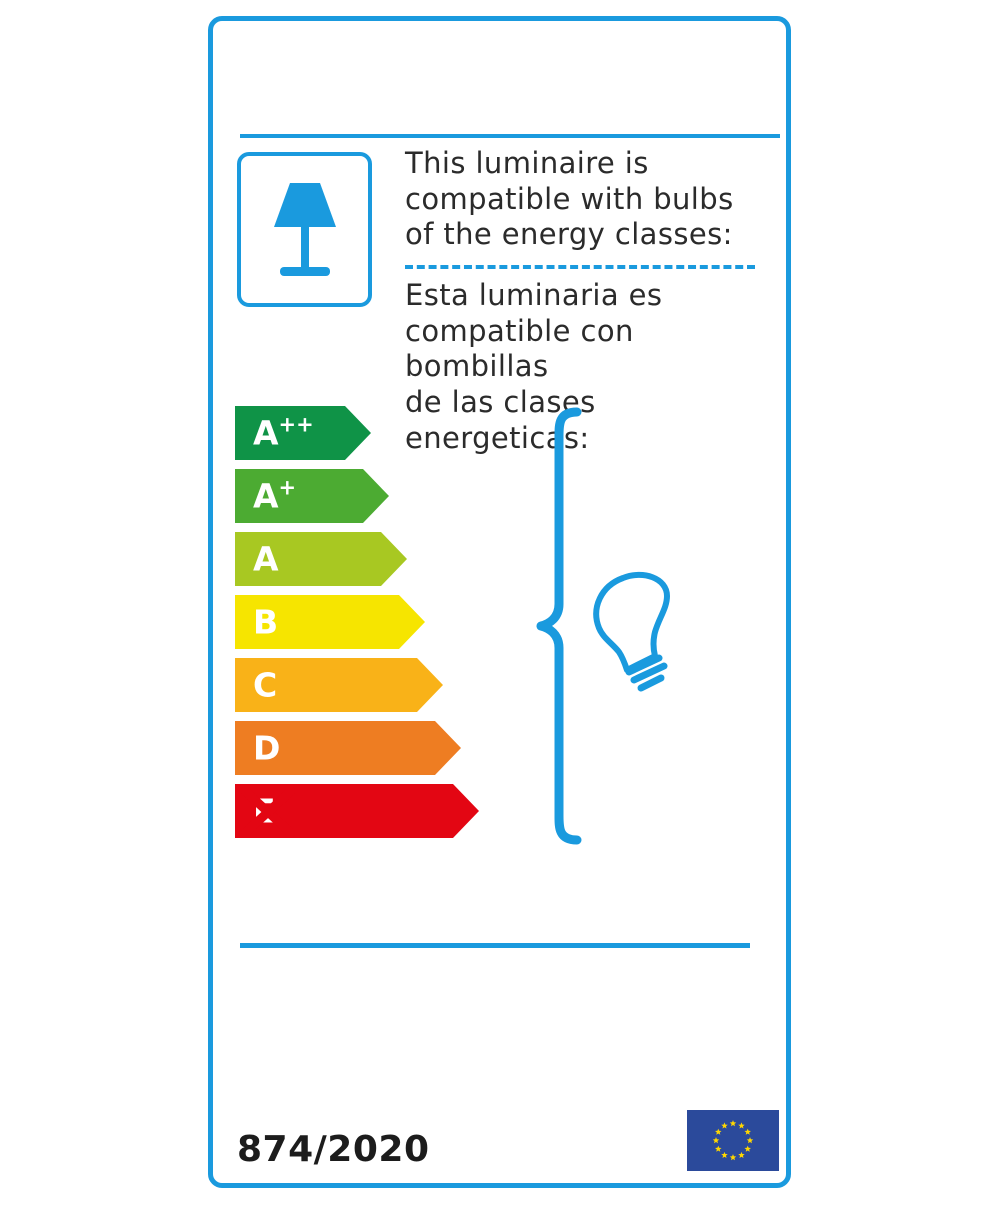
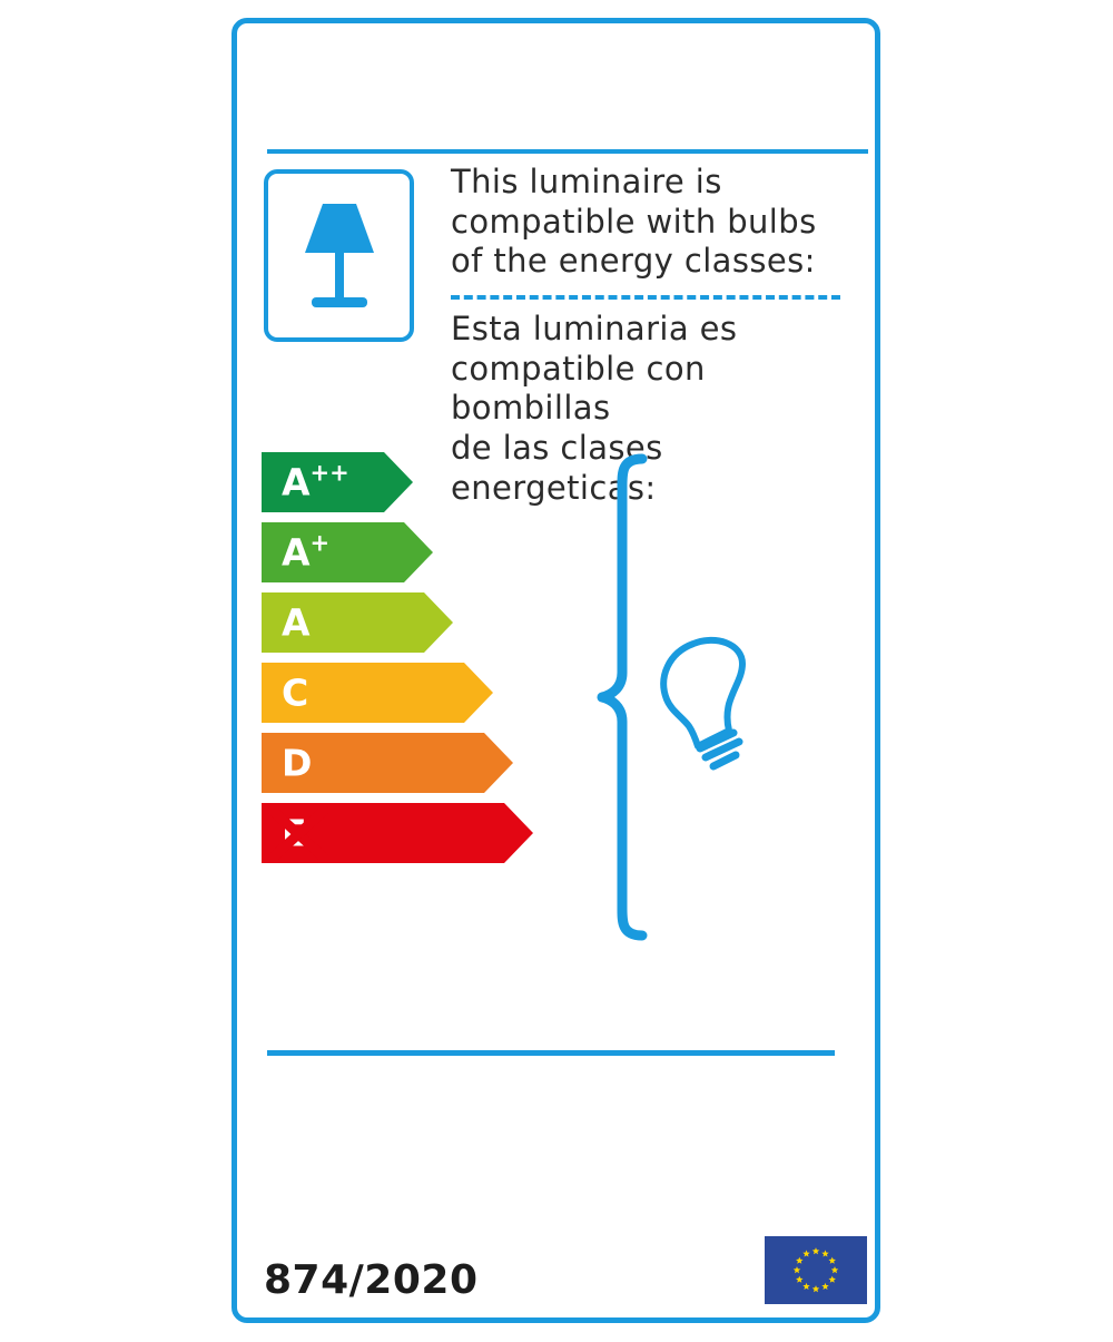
  This luminaire is
  compatible with bulbs
  of the energy classes:
  Esta luminaria es
  compatible con bombillas
  de las clases energetics:
  A++
  A+
  A
- B
  C
  D
  874/2020
